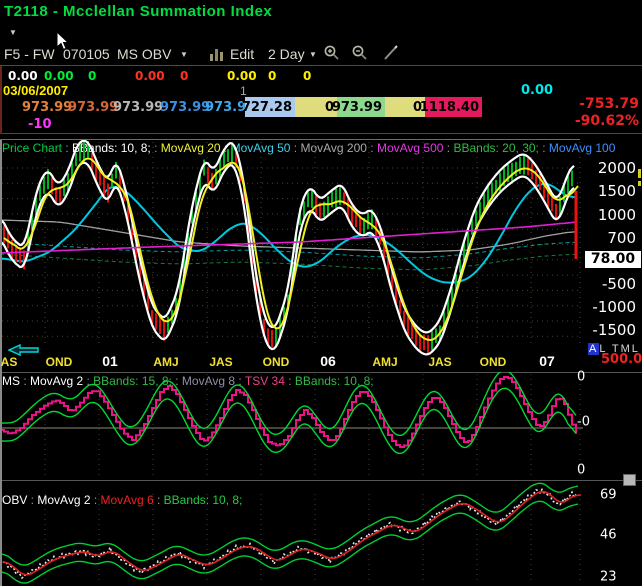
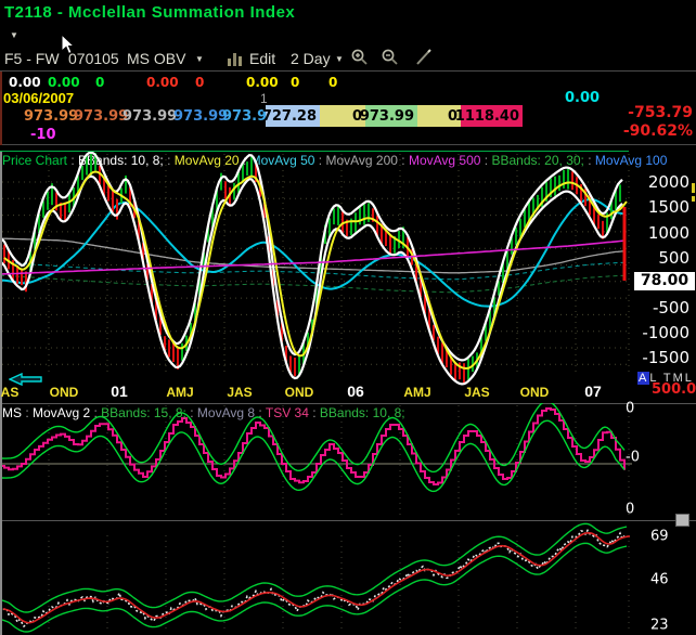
  T2118 - Mcclellan Summation Index
  ▼
  F5 - FW
  070105
  MS OBV
  ▼
  Edit
  2 Day
  ▼
  03/06/2007
  1
  0.00
  -10
  -753.79
  -90.62%
  Price Cart : nds: 10, 8; : MovAvg 20 ovAvg 50 : MovAvg 200 : MovAvg 500 : BBands: 20, 30; : MovAvg 100
  78.00
  AL TML
  500.0
  MS : MovAvg 2 : BBands: 15, 8; : MovAvg 8 : TSV 34 : BBands: 10, 8;
- OBV : MovAvg 2 : MovAvg 6 : BBands: 10, 8;
  0.00
  0.00
  0
  0.00
  0
  0.00
  0
  0
  973.99
  973.99
  973.99
  973.99
  973.9
  727.28
  0
  973.99
  0
  1118.40
  2000
  1500
  1000
- 700
+ 500
  -500
  -1000
  -1500
  AS
  OND
  01
  AMJ
  JAS
  OND
  06
  AMJ
  JAS
  OND
  07
  0
  -0
  0
  69
  46
  23
